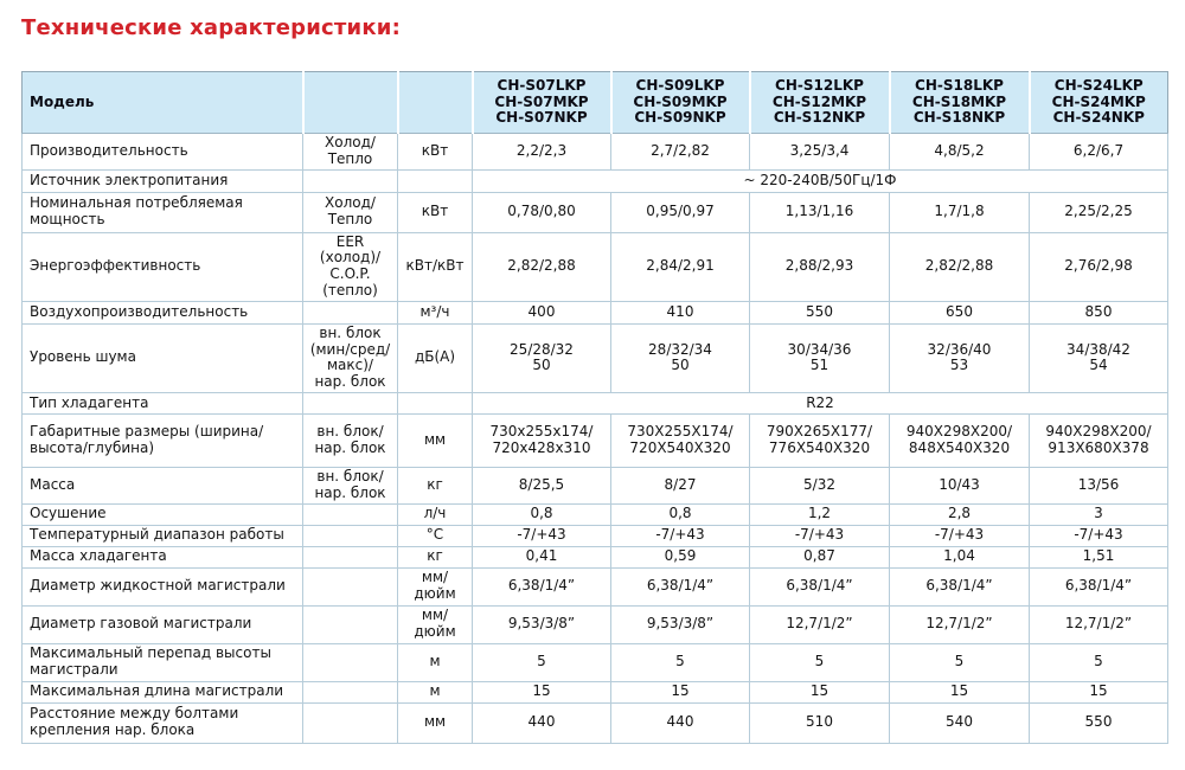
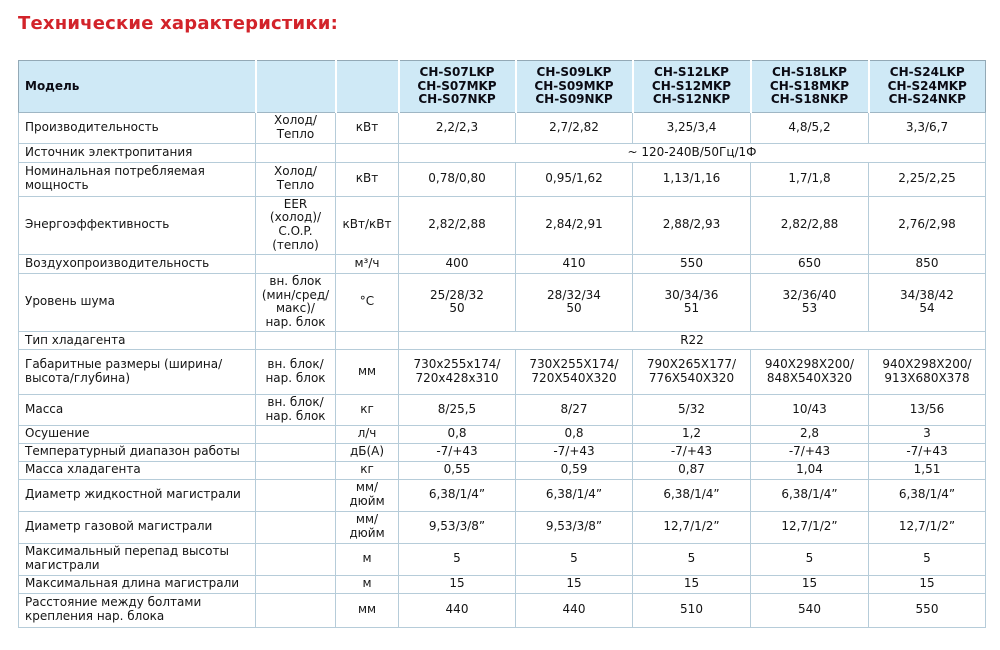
  Технические характеристики:
  Модель			CH-S07LKP CH-S07MKP CH-S07NKP	CH-S09LKP CH-S09MKP CH-S09NKP	CH-S12LKP CH-S12MKP CH-S12NKP	CH-S18LKP CH-S18MKP CH-S18NKP	CH-S24LKP CH-S24MKP CH-S24NKP
- Производительность	Холод/ Тепло	кВт	2,2/2,3	2,7/2,82	3,25/3,4	4,8/5,2	6,2/6,7
+ Производительность	Холод/ Тепло	кВт	2,2/2,3	2,7/2,82	3,25/3,4	4,8/5,2	3,3/6,7
- Источник электропитания			~ 220-240В/50Гц/1Ф
+ Источник электропитания			~ 120-240В/50Гц/1Ф
- Номинальная потребляемая мощность	Холод/ Тепло	кВт	0,78/0,80	0,95/0,97	1,13/1,16	1,7/1,8	2,25/2,25
+ Номинальная потребляемая мощность	Холод/ Тепло	кВт	0,78/0,80	0,95/1,62	1,13/1,16	1,7/1,8	2,25/2,25
  Энергоэффективность	EER (холод)/ C.O.P. (тепло)	кВт/кВт	2,82/2,88	2,84/2,91	2,88/2,93	2,82/2,88	2,76/2,98
  Воздухопроизводительность		м³/ч	400	410	550	650	850
- Уровень шума	вн. блок (мин/сред/ макс)/ нар. блок	дБ(А)	25/28/32 50	28/32/34 50	30/34/36 51	32/36/40 53	34/38/42 54
+ Уровень шума	вн. блок (мин/сред/ макс)/ нар. блок	°С	25/28/32 50	28/32/34 50	30/34/36 51	32/36/40 53	34/38/42 54
  Тип хладагента			R22
  Габаритные размеры (ширина/ высота/глубина)	вн. блок/ нар. блок	мм	730x255x174/ 720x428x310	730X255X174/ 720X540X320	790X265X177/ 776X540X320	940X298X200/ 848X540X320	940X298X200/ 913X680X378
  Масса	вн. блок/ нар. блок	кг	8/25,5	8/27	5/32	10/43	13/56
  Осушение		л/ч	0,8	0,8	1,2	2,8	3
- Температурный диапазон работы		°С	-7/+43	-7/+43	-7/+43	-7/+43	-7/+43
+ Температурный диапазон работы		дБ(А)	-7/+43	-7/+43	-7/+43	-7/+43	-7/+43
- Масса хладагента		кг	0,41	0,59	0,87	1,04	1,51
+ Масса хладагента		кг	0,55	0,59	0,87	1,04	1,51
  Диаметр жидкостной магистрали		мм/ дюйм	6,38/1/4”	6,38/1/4”	6,38/1/4”	6,38/1/4”	6,38/1/4”
  Диаметр газовой магистрали		мм/ дюйм	9,53/3/8”	9,53/3/8”	12,7/1/2”	12,7/1/2”	12,7/1/2”
  Максимальный перепад высоты магистрали		м	5	5	5	5	5
  Максимальная длина магистрали		м	15	15	15	15	15
  Расстояние между болтами крепления нар. блока		мм	440	440	510	540	550
